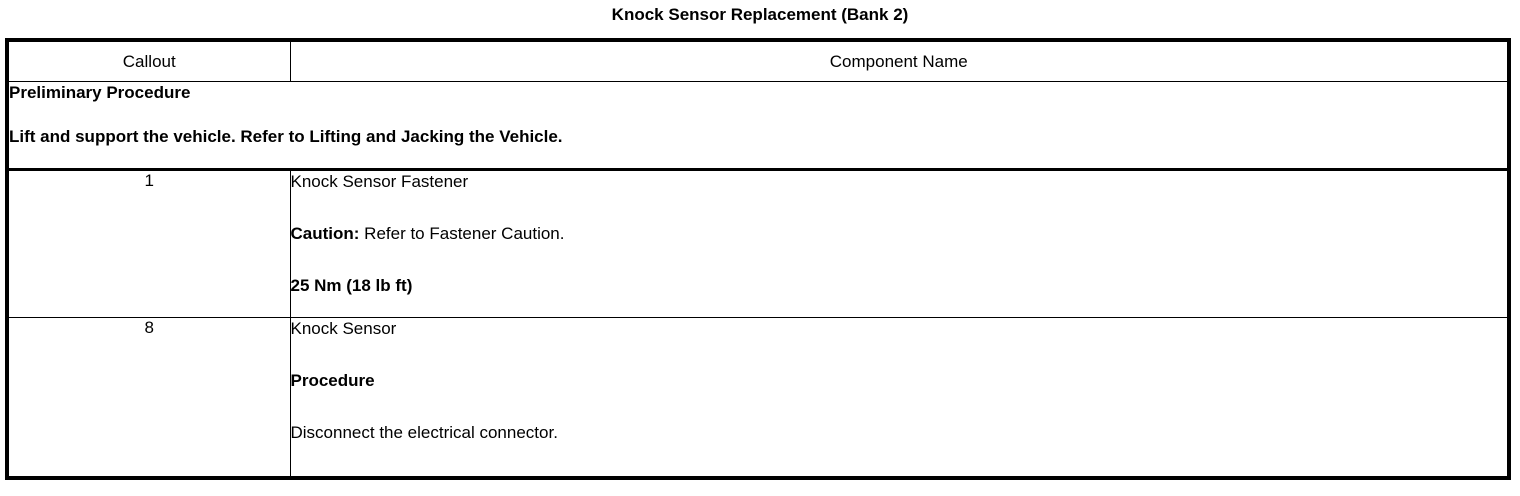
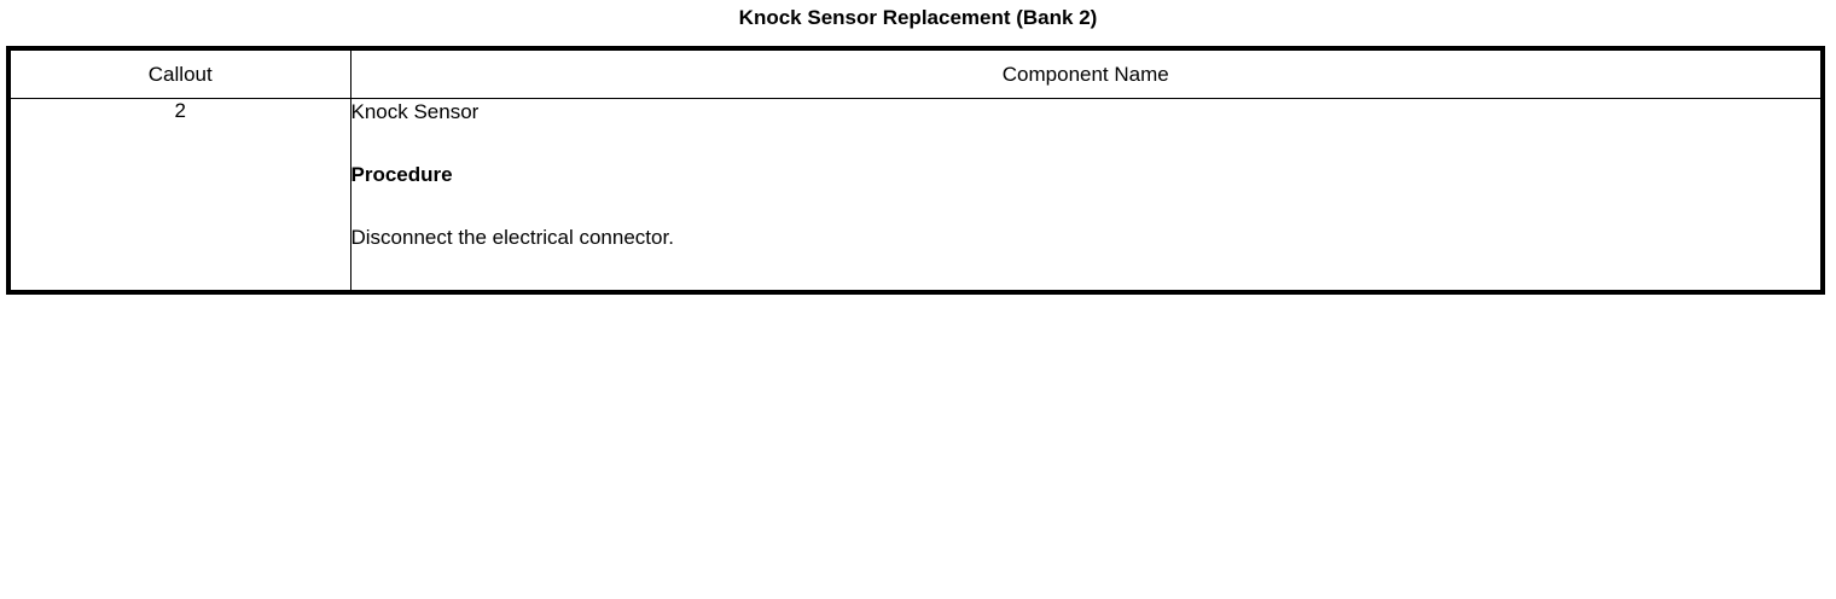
  Knock Sensor Replacement (Bank 2)
  Callout	Component Name
- Preliminary Procedure Lift and support the vehicle. Refer to Lifting and Jacking the Vehicle.
- 1	Knock Sensor Fastener Caution: Refer to Fastener Caution. 25 Nm (18 lb ft)
- 8	Knock Sensor Procedure Disconnect the electrical connector.
+ 2	Knock Sensor Procedure Disconnect the electrical connector.
